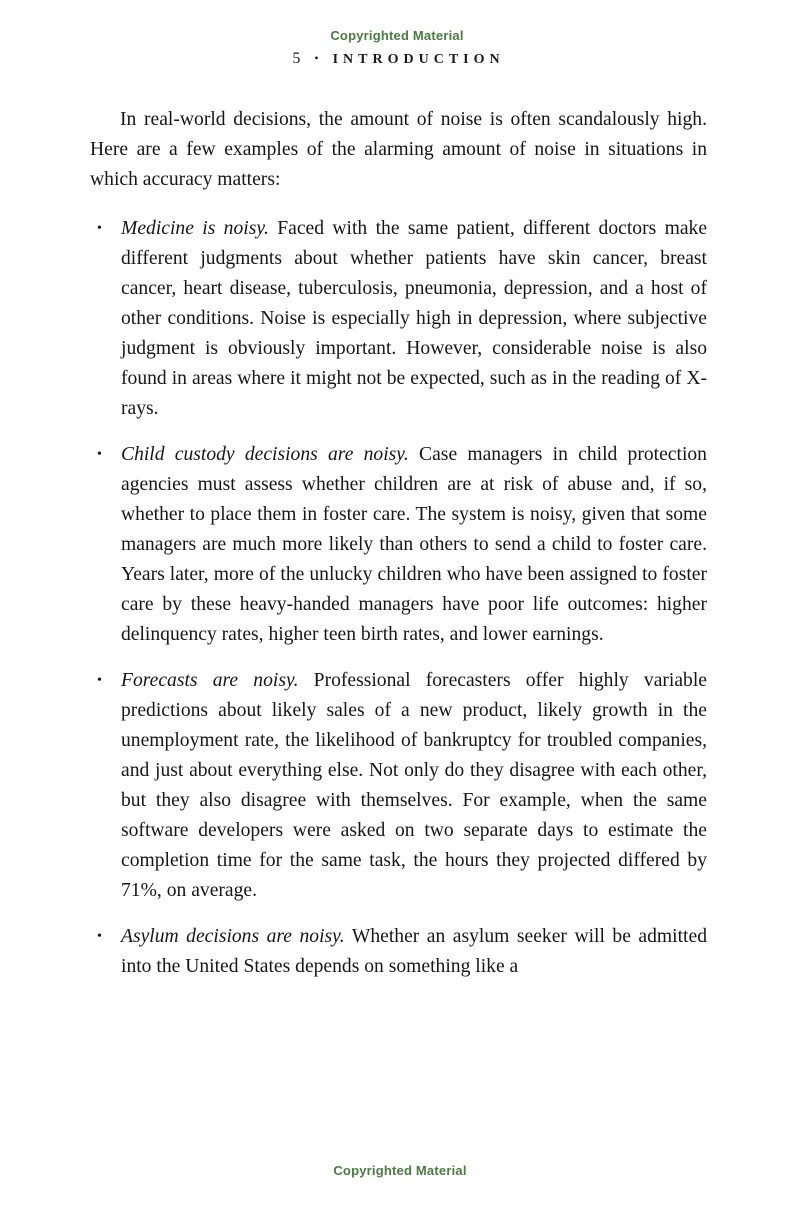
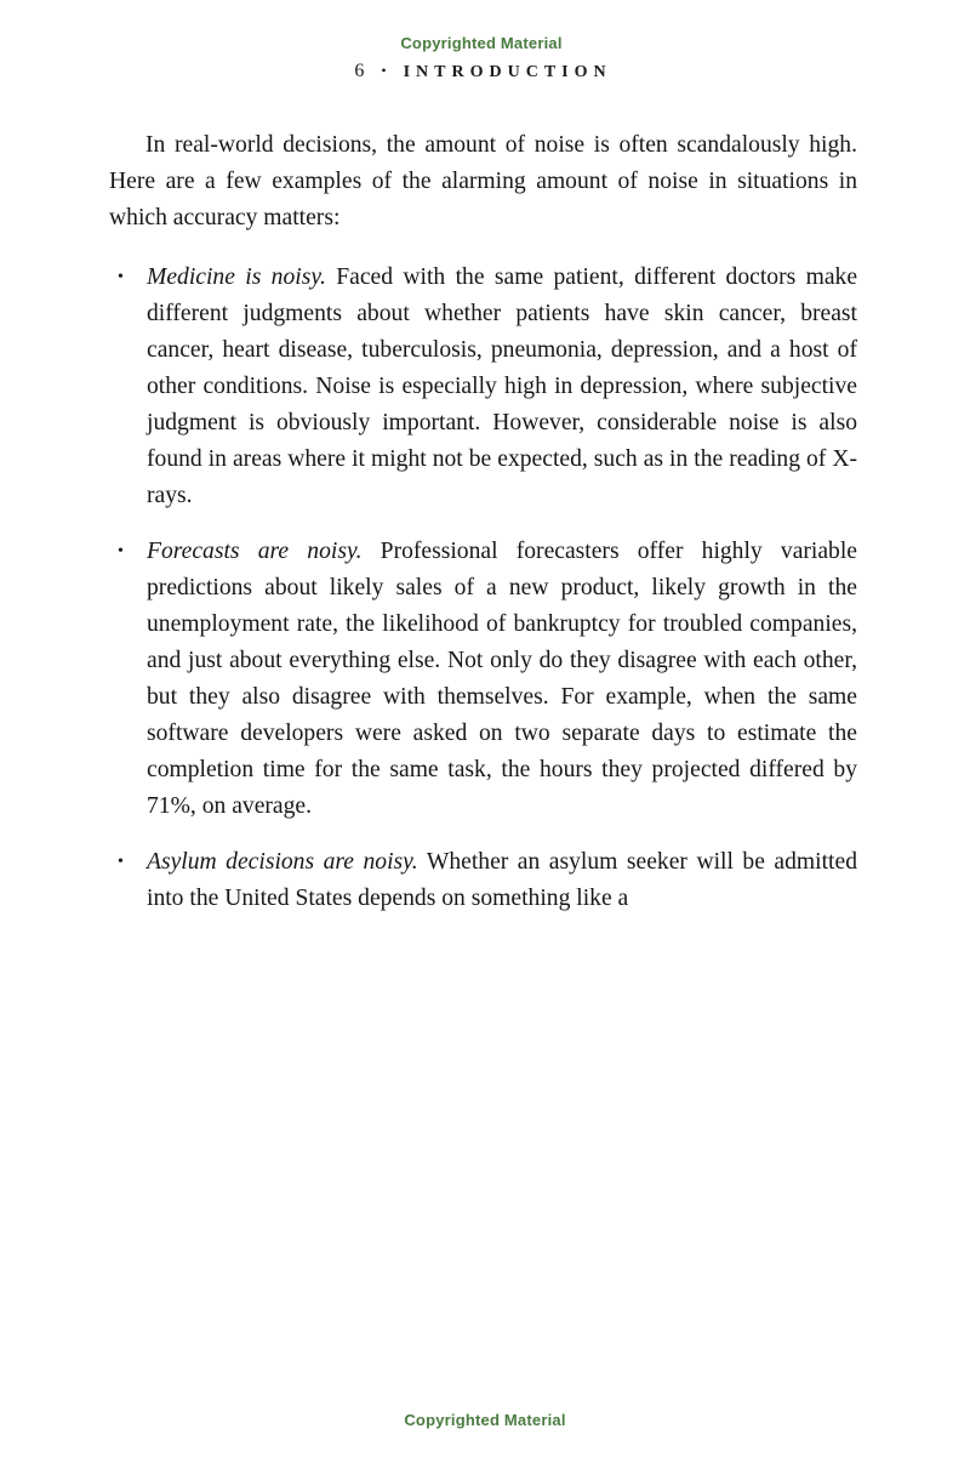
  Copyrighted Material
- 5 • INTRODUCTION
+ 6 • INTRODUCTION
  In real-world decisions, the amount of noise is often scandalously high. Here are a few examples of the alarming amount of noise in situations in which accuracy matters:
  Medicine is noisy. Faced with the same patient, different doctors make different judgments about whether patients have skin cancer, breast cancer, heart disease, tuberculosis, pneumonia, depression, and a host of other conditions. Noise is especially high in depression, where subjective judgment is obviously important. However, considerable noise is also found in areas where it might not be expected, such as in the reading of X-rays.
- Child custody decisions are noisy. Case managers in child protection agencies must assess whether children are at risk of abuse and, if so, whether to place them in foster care. The system is noisy, given that some managers are much more likely than others to send a child to foster care. Years later, more of the unlucky children who have been assigned to foster care by these heavy-handed managers have poor life outcomes: higher delinquency rates, higher teen birth rates, and lower earnings.
  Forecasts are noisy. Professional forecasters offer highly variable predictions about likely sales of a new product, likely growth in the unemployment rate, the likelihood of bankruptcy for troubled companies, and just about everything else. Not only do they disagree with each other, but they also disagree with themselves. For example, when the same software developers were asked on two separate days to estimate the completion time for the same task, the hours they projected differed by 71%, on average.
  Asylum decisions are noisy. Whether an asylum seeker will be admitted into the United States depends on something like a
  Copyrighted Material
